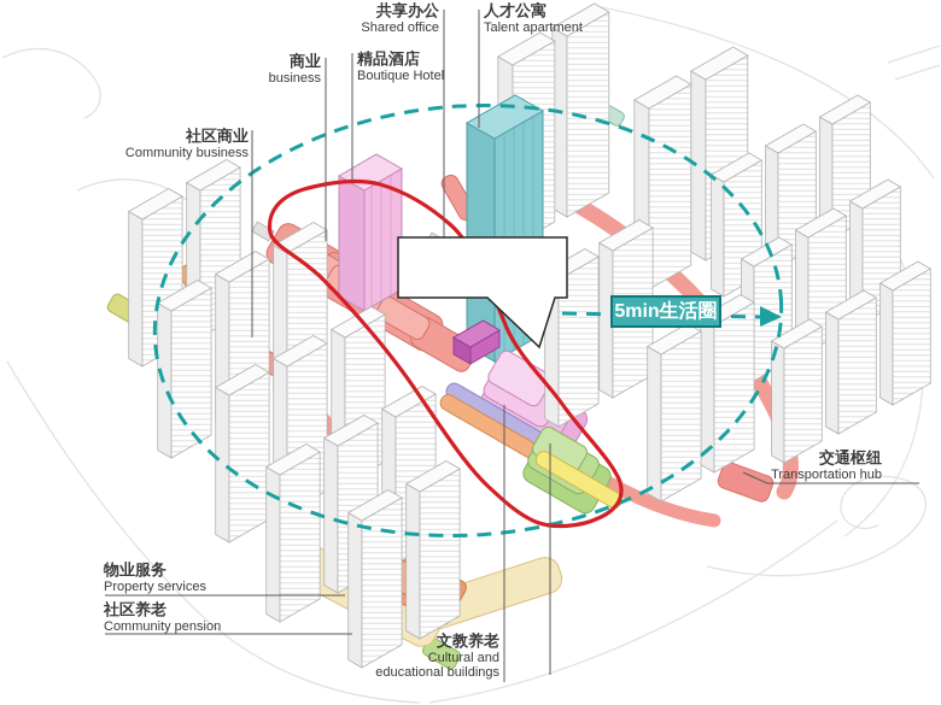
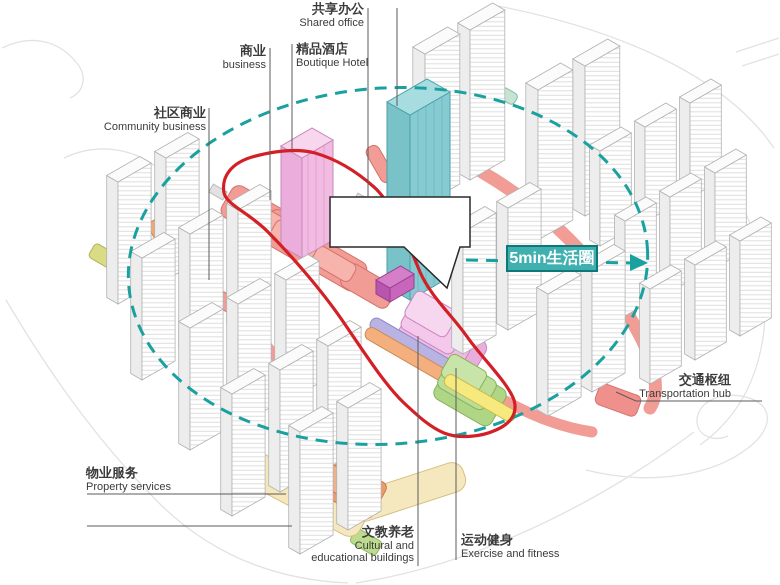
  共享办公
  Shared office
- 人才公寓
- Talent apartment
  商业
  business
  精品酒店
  Boutique Hotel
  社区商业
  Community business
  物业服务
  Property services
- 社区养老
- Community pension
  文教养老
  Cultural and
  educational buildings
+ 运动健身
+ Exercise and fitness
  交通枢纽
  Transportation hub
  5min生活圈
